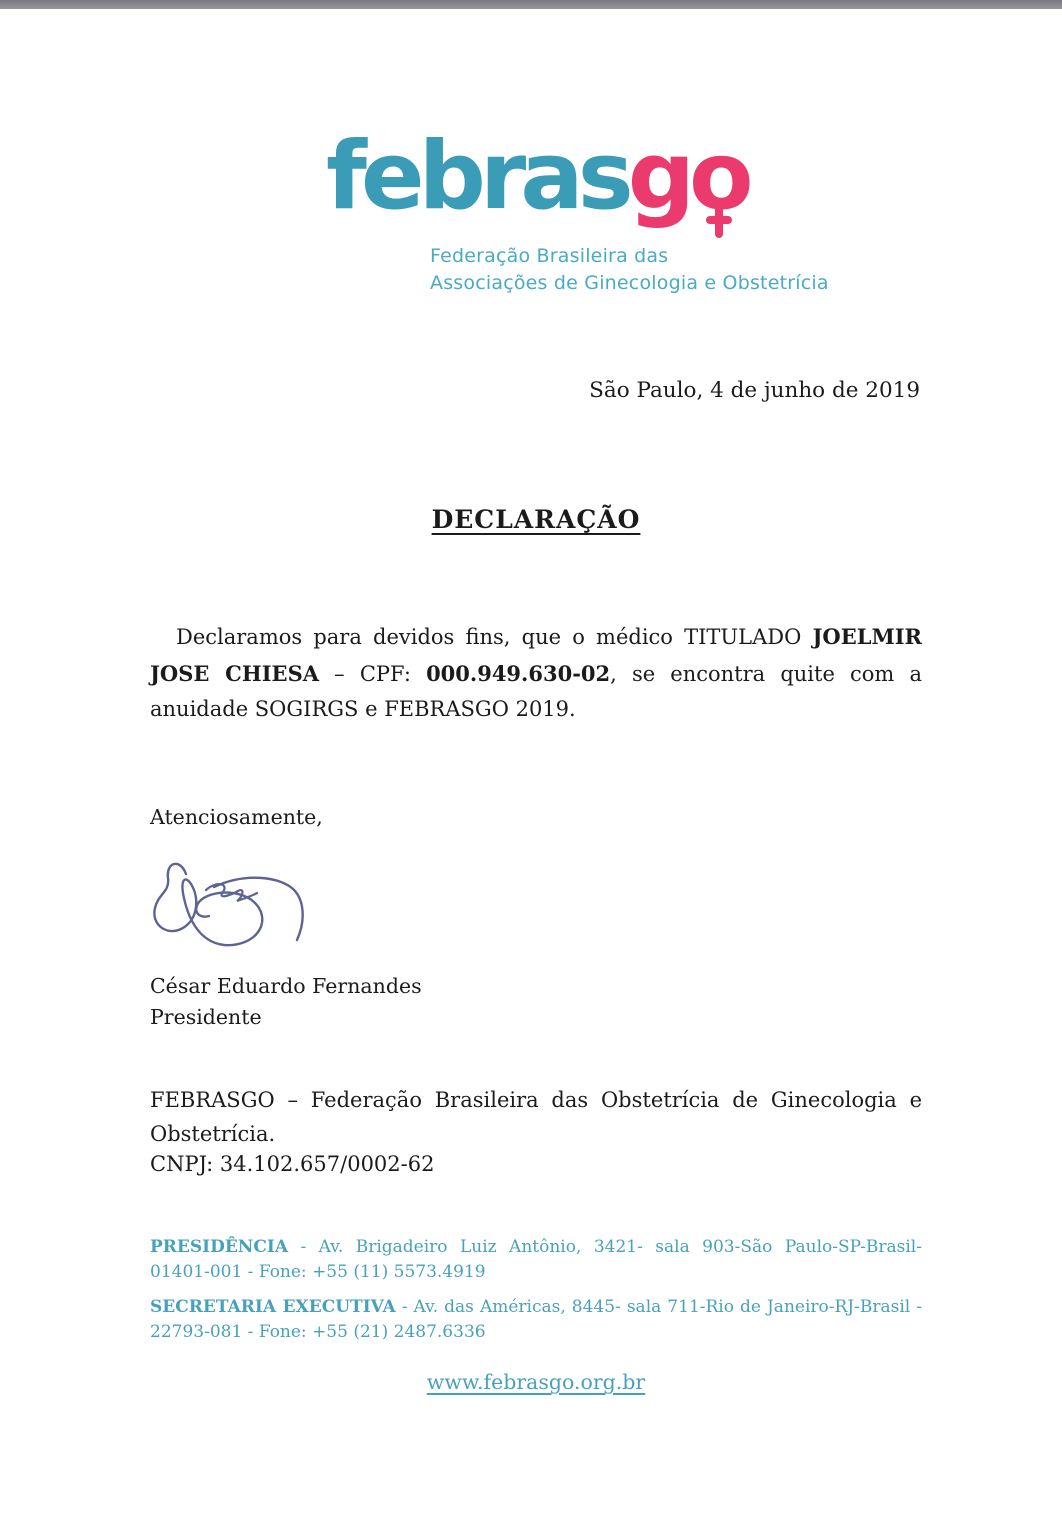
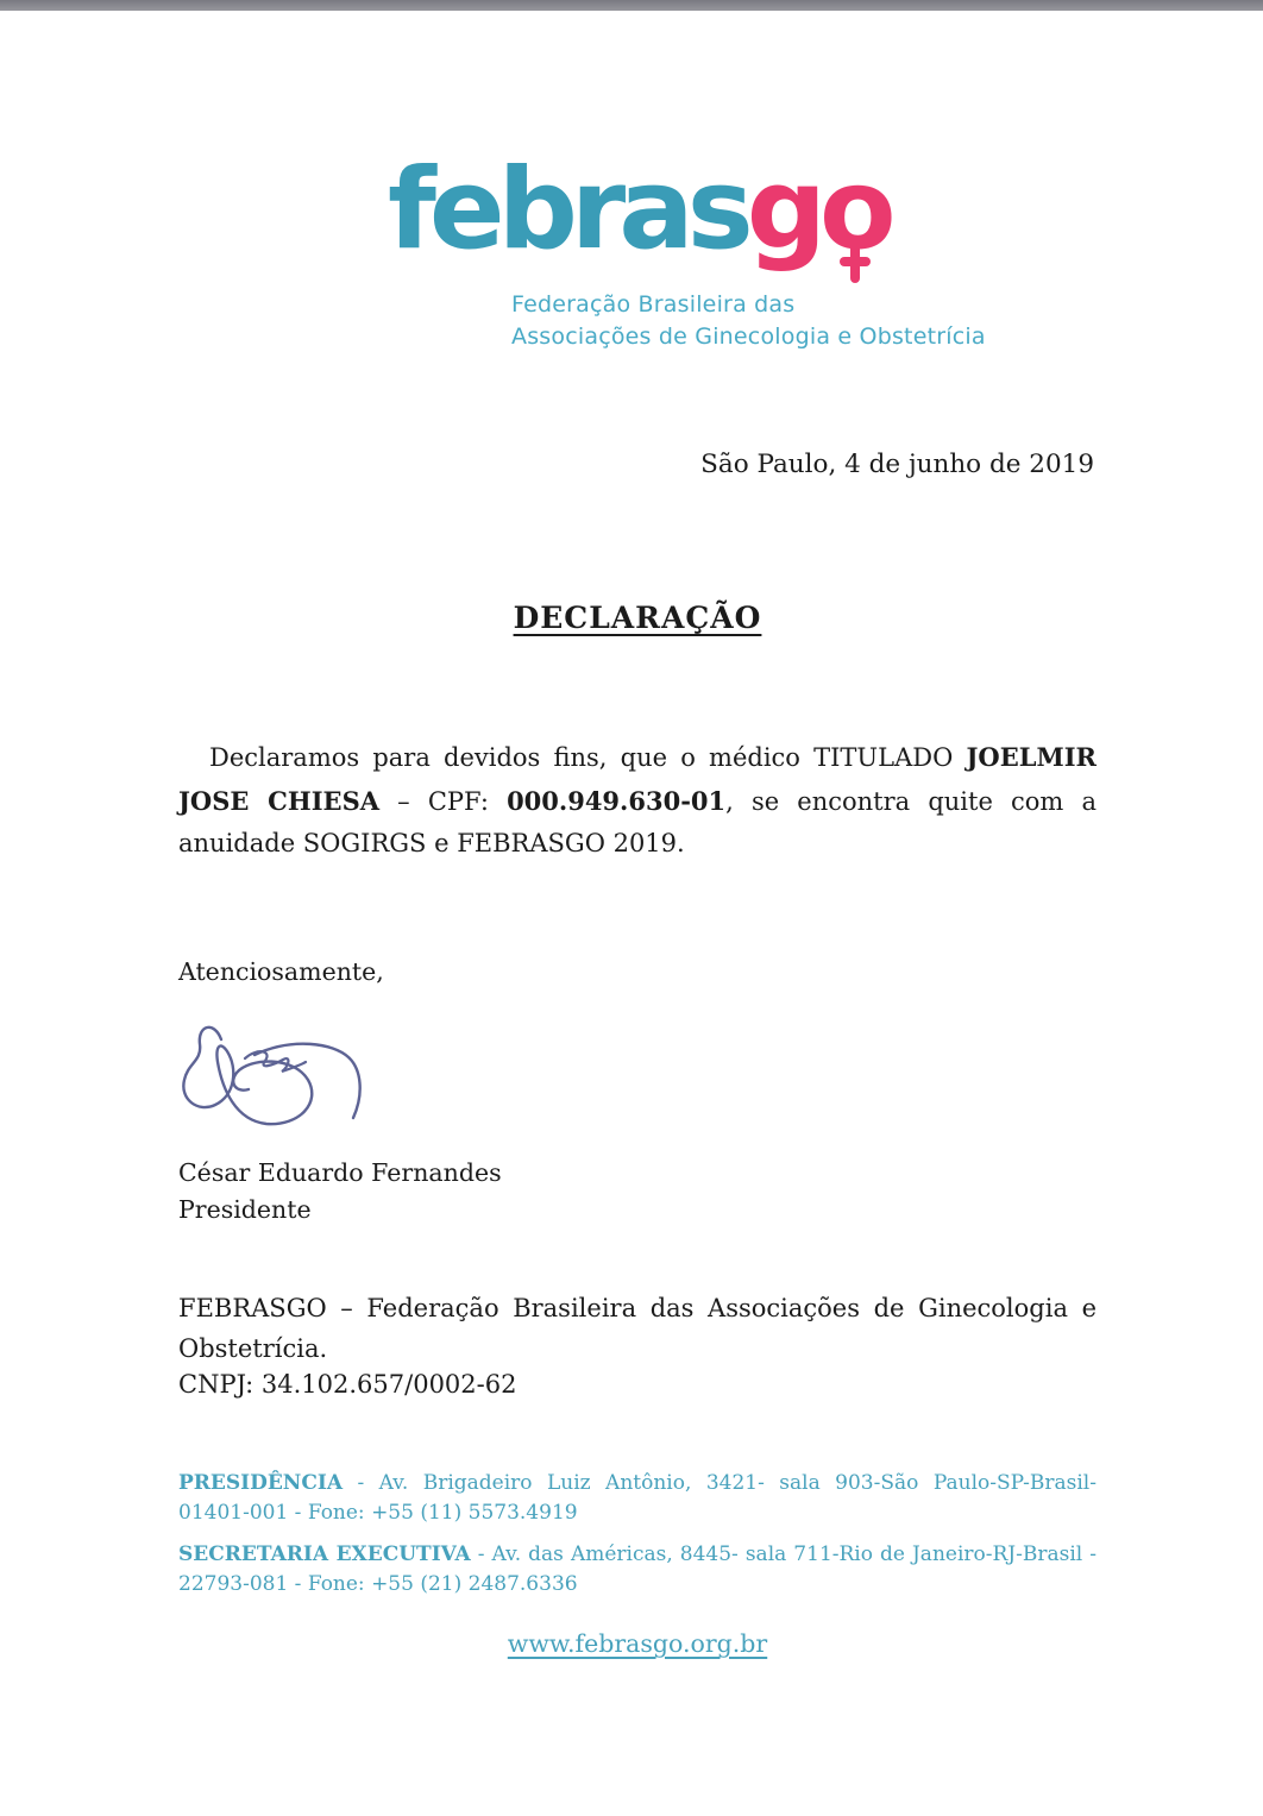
  febrasgo
  Federação Brasileira das
  Associações de Ginecologia e Obstetrícia
  São Paulo, 4 de junho de 2019
  DECLARAÇÃO
- Declaramos para devidos fins, que o médico TITULADO JOELMIR JOSE CHIESA – CPF: 000.949.630-02, se encontra quite com a anuidade SOGIRGS e FEBRASGO 2019.
+ Declaramos para devidos fins, que o médico TITULADO JOELMIR JOSE CHIESA – CPF: 000.949.630-01, se encontra quite com a anuidade SOGIRGS e FEBRASGO 2019.
  Atenciosamente,
  César Eduardo Fernandes
  Presidente
- FEBRASGO – Federação Brasileira das Obstetrícia de Ginecologia e Obstetrícia.
+ FEBRASGO – Federação Brasileira das Associações de Ginecologia e Obstetrícia.
  CNPJ: 34.102.657/0002-62
  PRESIDÊNCIA - Av. Brigadeiro Luiz Antônio, 3421- sala 903-São Paulo-SP-Brasil- 01401-001 - Fone: +55 (11) 5573.4919
  SECRETARIA EXECUTIVA - Av. das Américas, 8445- sala 711-Rio de Janeiro-RJ-Brasil - 22793-081 - Fone: +55 (21) 2487.6336
  www.febrasgo.org.br
